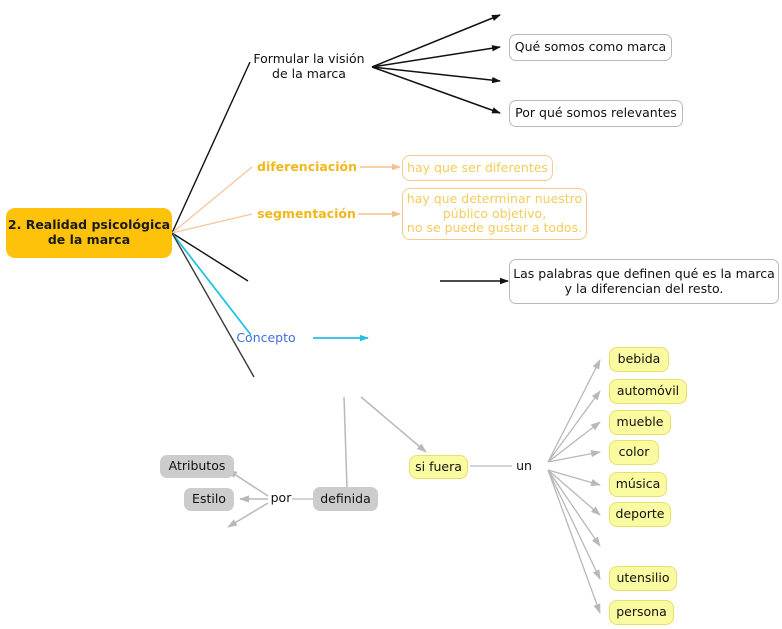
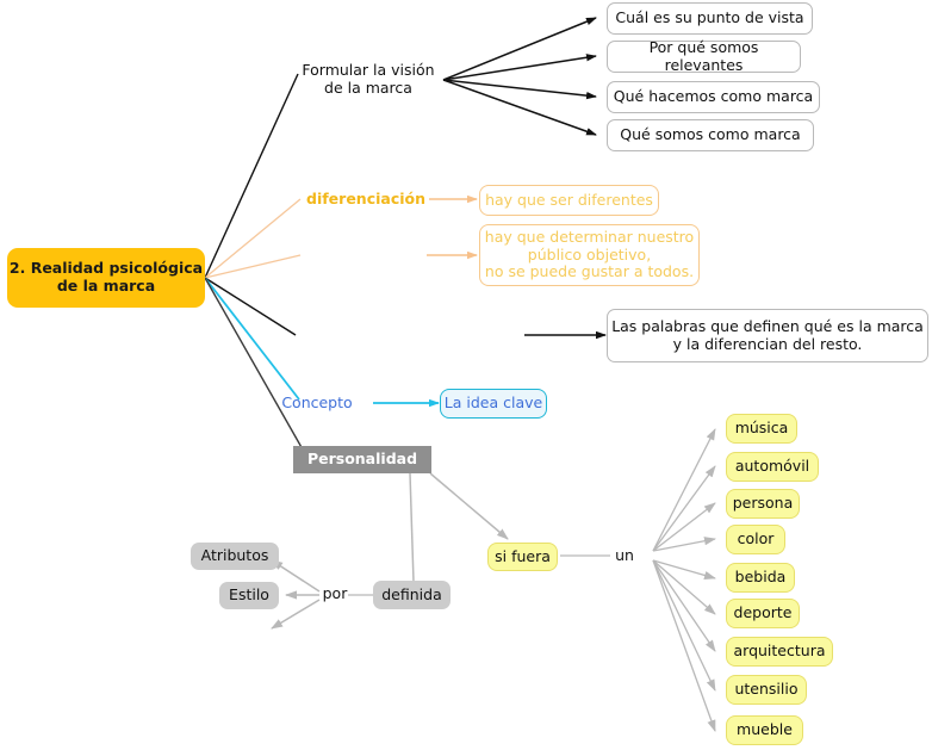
  2. Realidad psicológica
  de la marca
  Formular la visión
  de la marca
+ Cuál es su punto de vista
- Qué somos como marca
+ Por qué somos relevantes
+ Qué hacemos como marca
- Por qué somos relevantes
+ Qué somos como marca
  diferenciación
  hay que ser diferentes
- segmentación
  hay que determinar nuestro
  público objetivo,
  no se puede gustar a todos.
  Las palabras que definen qué es la marca
  y la diferencian del resto.
  Concepto
+ La idea clave
+ Personalidad
  definida
  por
  Atributos
  Estilo
  si fuera
  un
- bebida
+ música
  automóvil
- mueble
+ persona
  color
- música
+ bebida
  deporte
+ arquitectura
  utensilio
- persona
+ mueble
